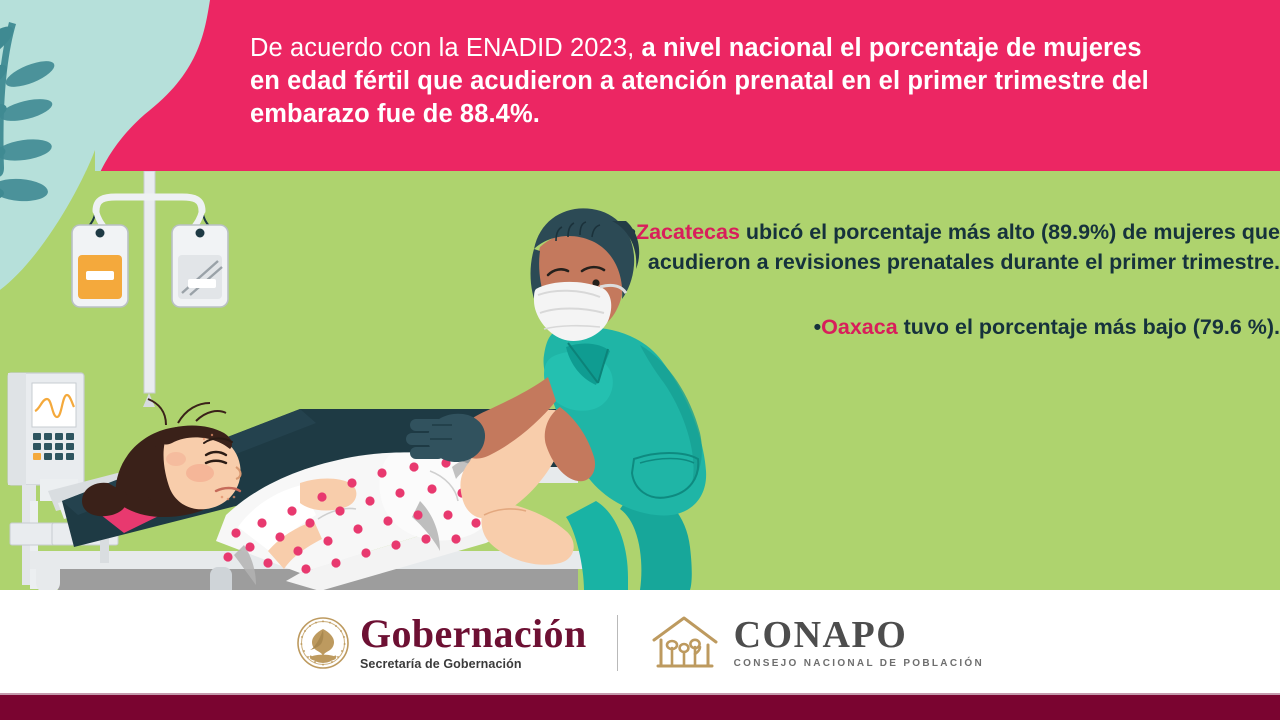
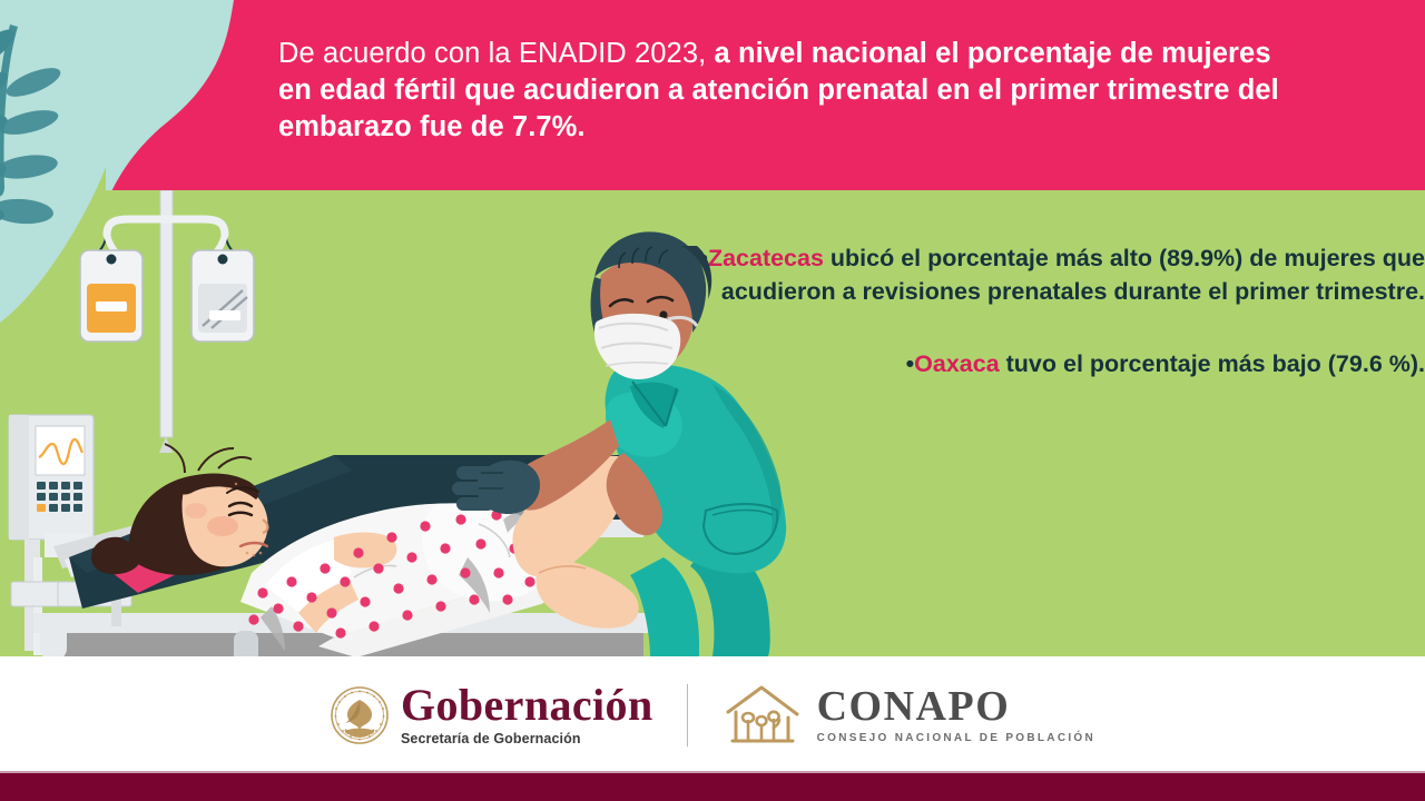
- De acuerdo con la ENADID 2023, a nivel nacional el porcentaje de mujeres en edad fértil que acudieron a atención prenatal en el primer trimestre del embarazo fue de 88.4%.
+ De acuerdo con la ENADID 2023, a nivel nacional el porcentaje de mujeres en edad fértil que acudieron a atención prenatal en el primer trimestre del embarazo fue de 7.7%.
  Zacatecas ubicó el porcentaje más alto (89.9%) de mujeres que acudieron a revisiones prenatales durante el primer trimestre.
  •Oaxaca tuvo el porcentaje más bajo (79.6 %).
  Gobernación
  Secretaría de Gobernación
  CONAPO
  CONSEJO NACIONAL DE POBLACIÓN
